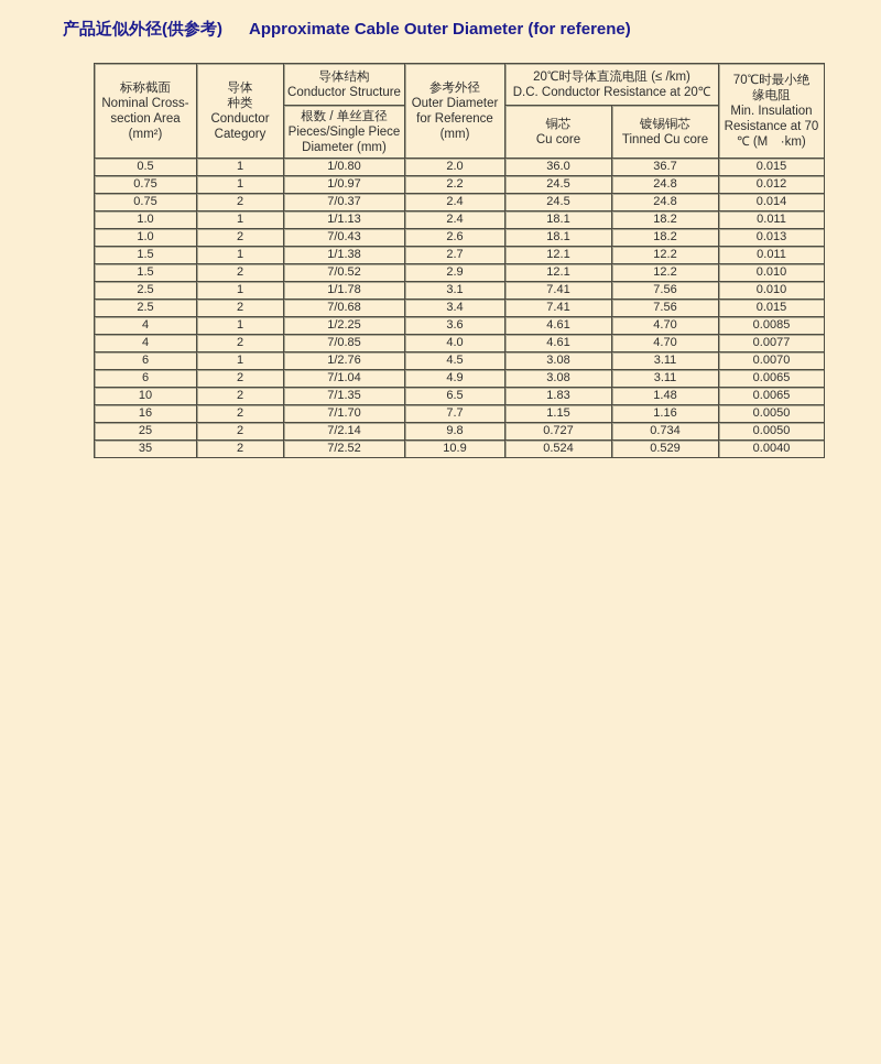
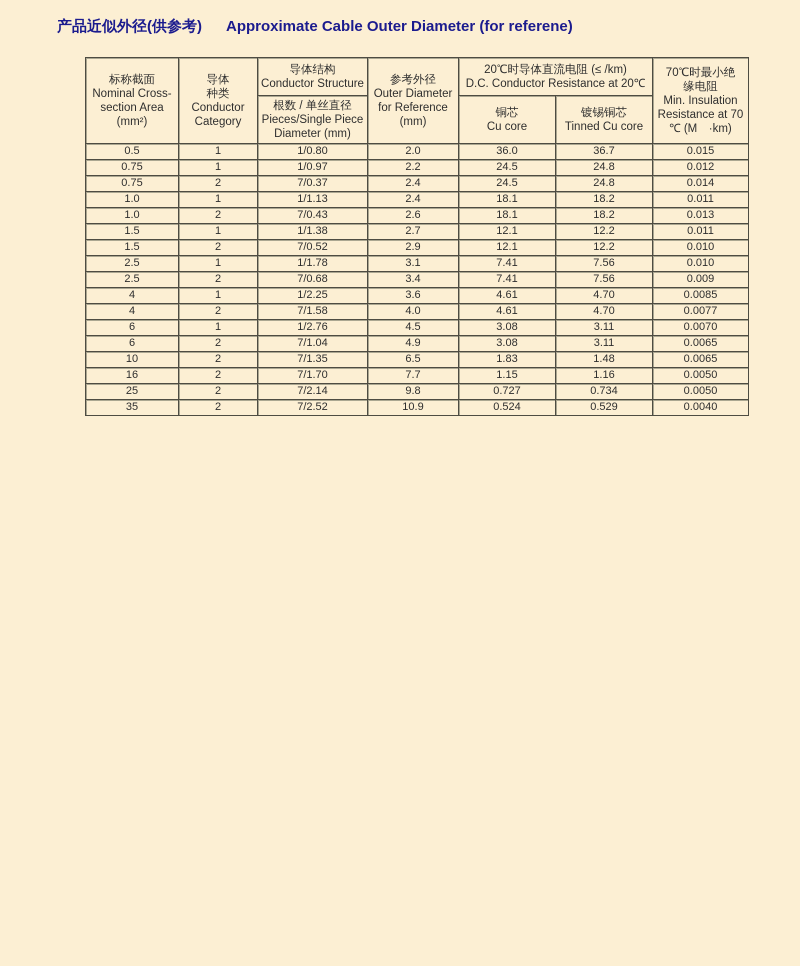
  产品近似外径(供参考) Approximate Cable Outer Diameter (for referene)
  标称截面 Nominal Cross- section Area (mm²)	导体 种类 Conductor Category	导体结构 Conductor Structure	参考外径 Outer Diameter for Reference (mm)	20℃时导体直流电阻 (≤ /km) D.C. Conductor Resistance at 20℃	70℃时最小绝 缘电阻 Min. Insulation Resistance at 70 ℃ (M ·km)
  根数 / 单丝直径 Pieces/Single Piece Diameter (mm)	铜芯 Cu core	镀锡铜芯 Tinned Cu core
  0.5	1	1/0.80	2.0	36.0	36.7	0.015
  0.75	1	1/0.97	2.2	24.5	24.8	0.012
  0.75	2	7/0.37	2.4	24.5	24.8	0.014
  1.0	1	1/1.13	2.4	18.1	18.2	0.011
  1.0	2	7/0.43	2.6	18.1	18.2	0.013
  1.5	1	1/1.38	2.7	12.1	12.2	0.011
  1.5	2	7/0.52	2.9	12.1	12.2	0.010
  2.5	1	1/1.78	3.1	7.41	7.56	0.010
- 2.5	2	7/0.68	3.4	7.41	7.56	0.015
+ 2.5	2	7/0.68	3.4	7.41	7.56	0.009
  4	1	1/2.25	3.6	4.61	4.70	0.0085
- 4	2	7/0.85	4.0	4.61	4.70	0.0077
+ 4	2	7/1.58	4.0	4.61	4.70	0.0077
  6	1	1/2.76	4.5	3.08	3.11	0.0070
  6	2	7/1.04	4.9	3.08	3.11	0.0065
  10	2	7/1.35	6.5	1.83	1.48	0.0065
  16	2	7/1.70	7.7	1.15	1.16	0.0050
  25	2	7/2.14	9.8	0.727	0.734	0.0050
  35	2	7/2.52	10.9	0.524	0.529	0.0040
